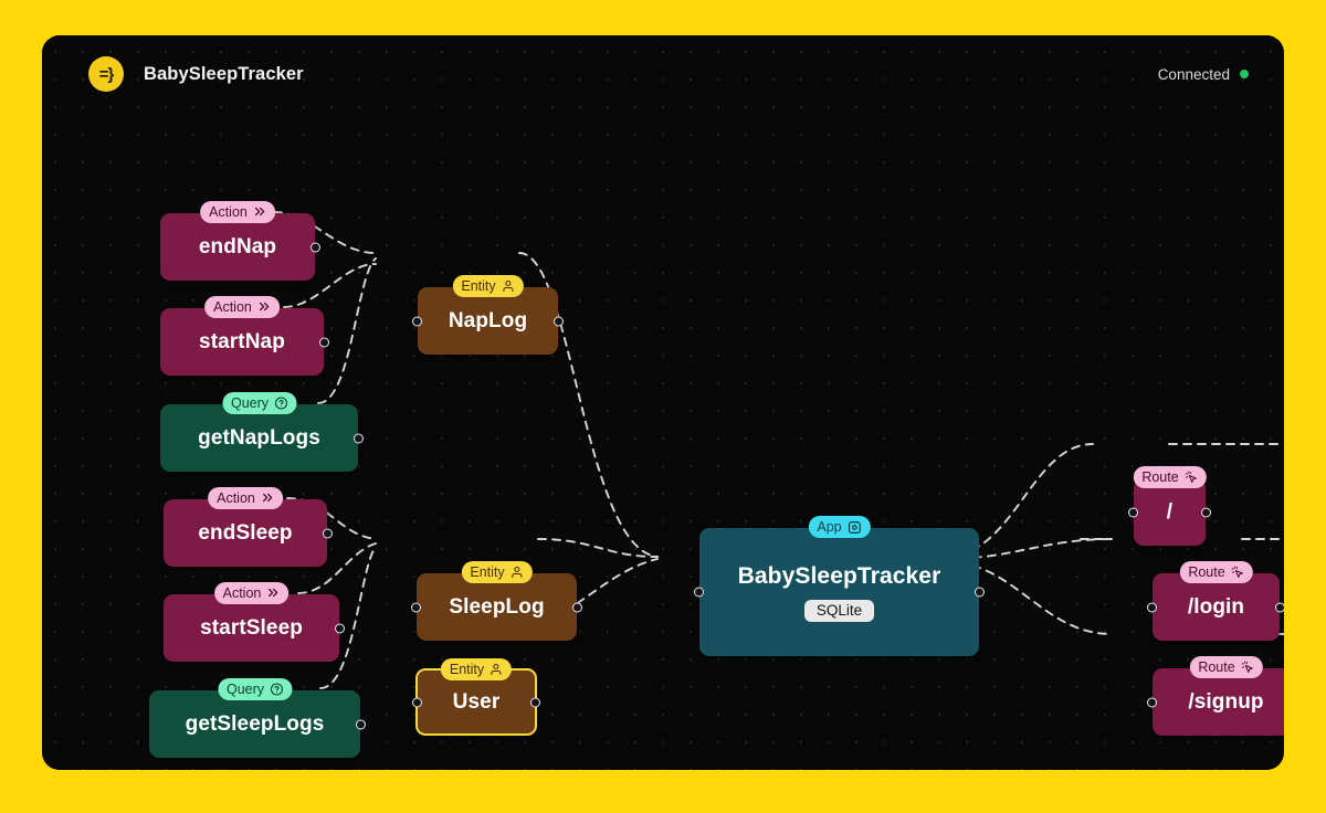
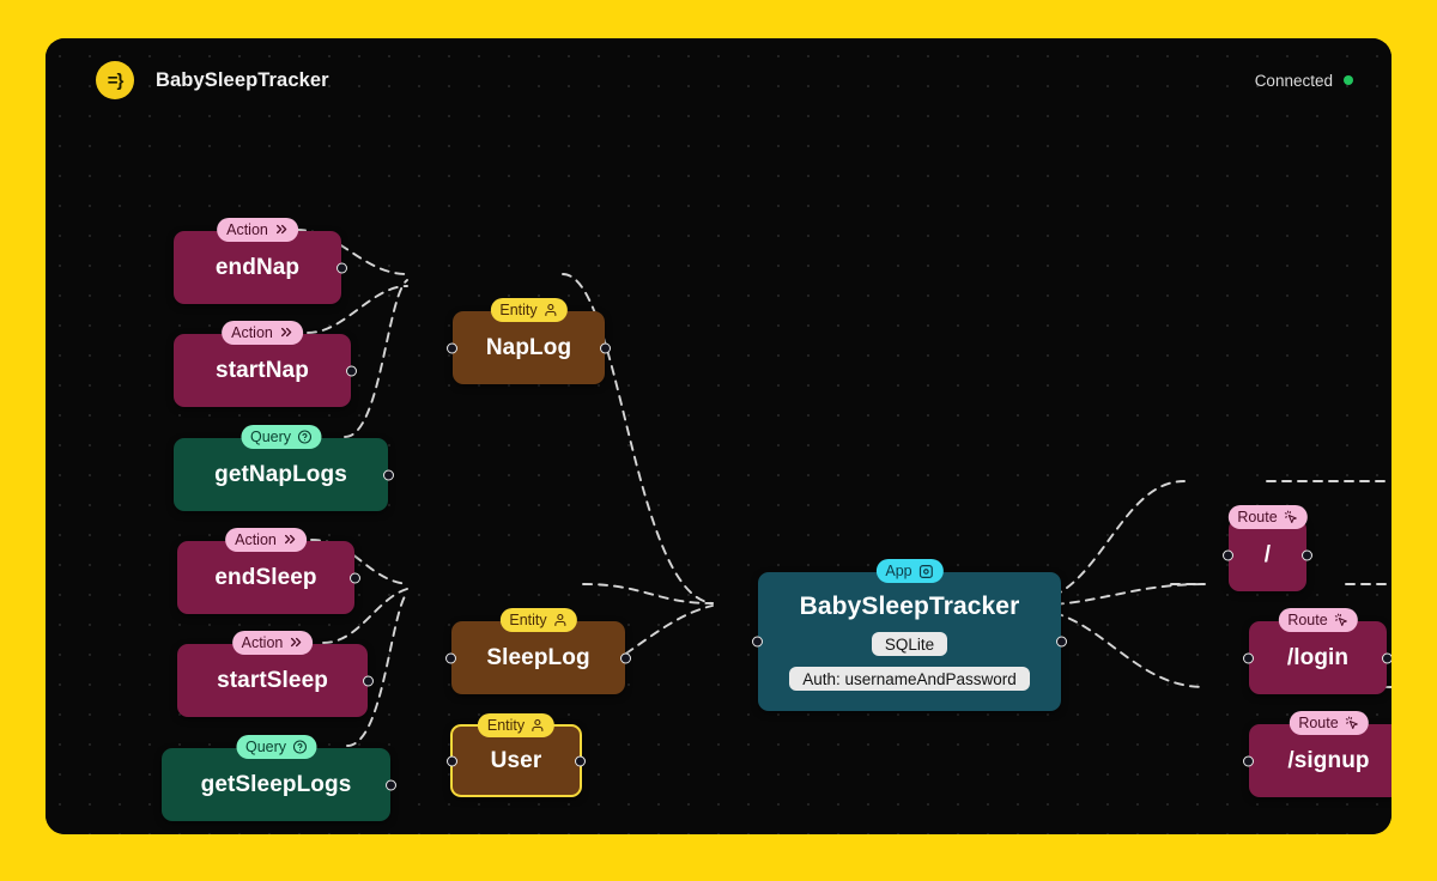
  =}
  BabySleepTracker
  Connected
  Action
  endNap
  Action
  startNap
  Query
  getNapLogs
  Action
  endSleep
  Action
  startSleep
  Query
  getSleepLogs
  Entity
  NapLog
  Entity
  SleepLog
  Entity
  User
  App
  BabySleepTracker
  SQLite
+ Auth: usernameAndPassword
  Route
  /
  Route
  /login
  Route
  /signup
